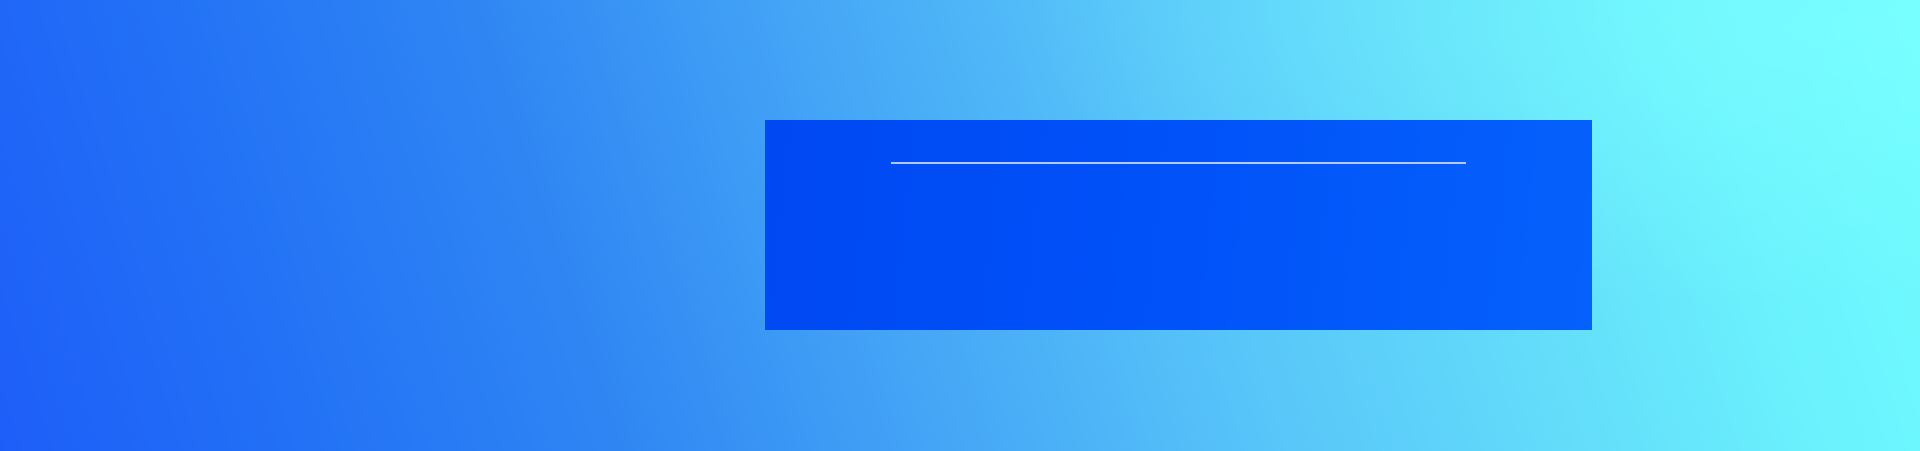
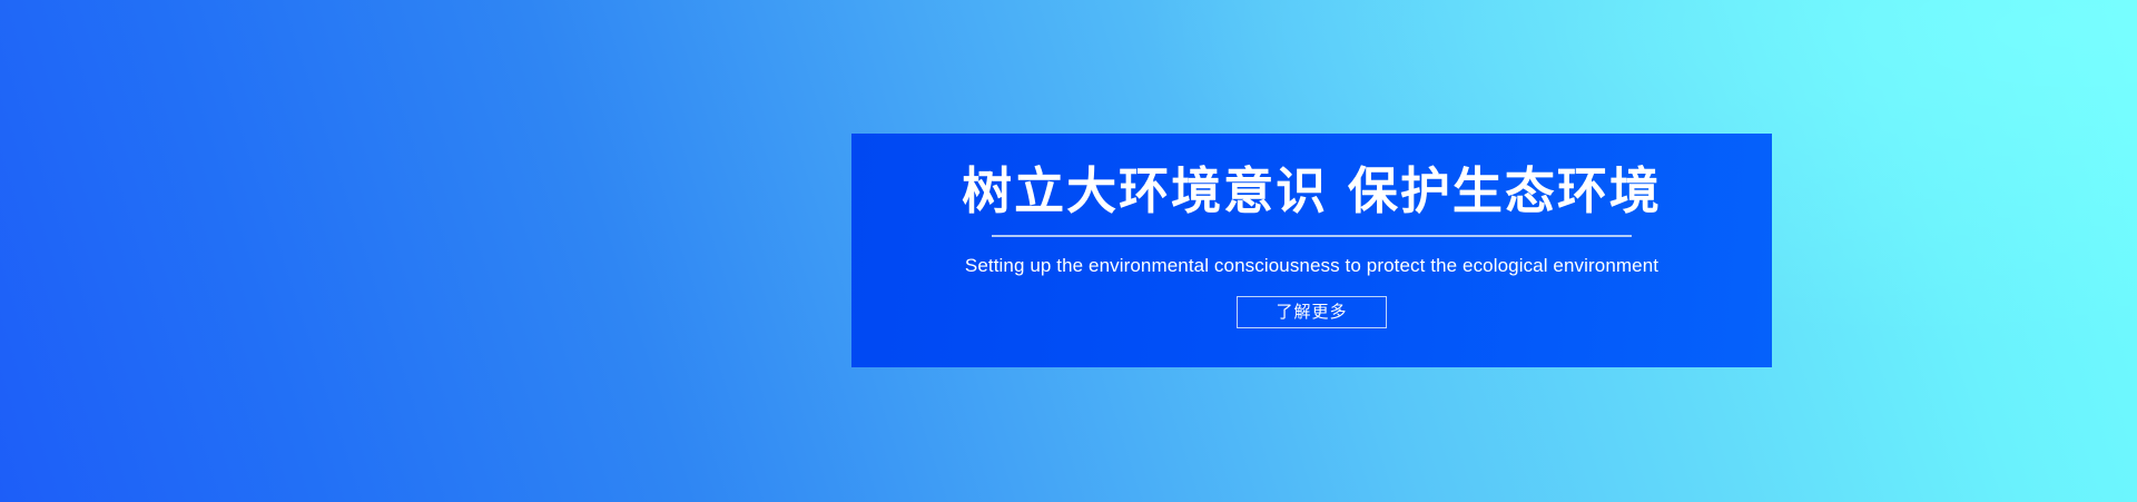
+ 树立大环境意识 保护生态环境
+ Setting up the environmental consciousness to protect the ecological environment
+ 了解更多
